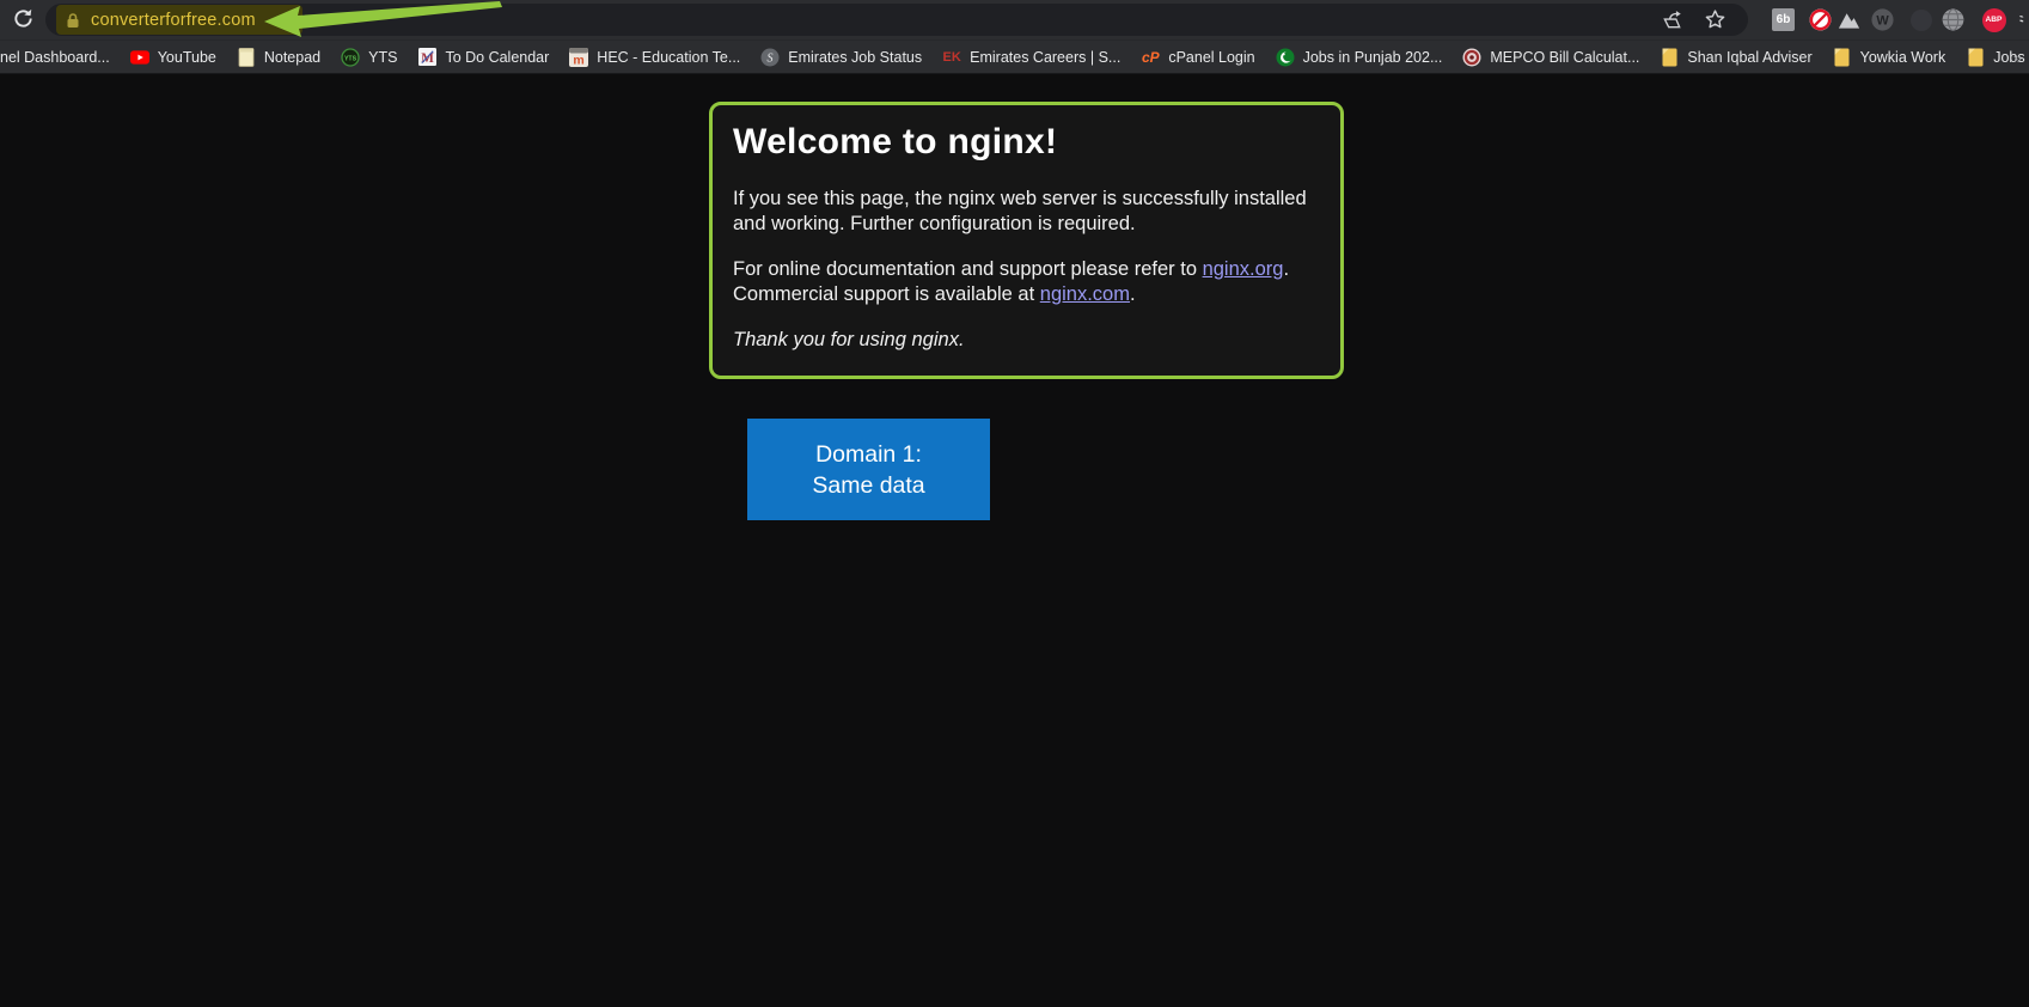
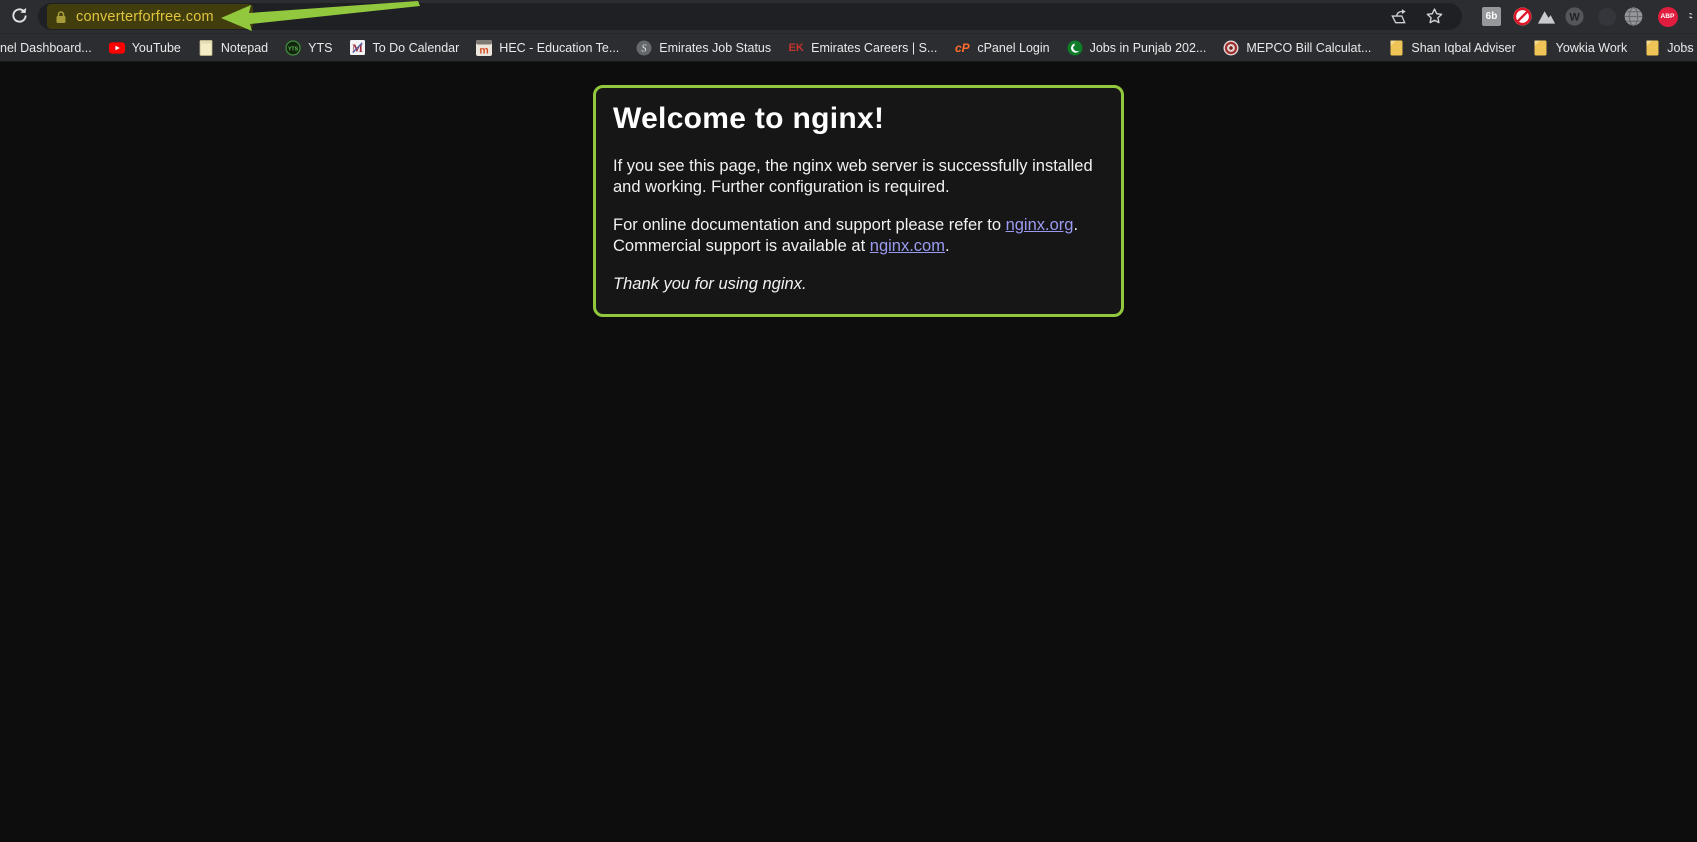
  converterforfree.com
  6b
  W
  nel Dashboard...
  YouTube
  Notepad
  YTS
  M
  To Do Calendar
  m
  HEC - Education Te...
  S
  Emirates Job Status
  EK
  Emirates Careers | S...
  cP
  cPanel Login
  Jobs in Punjab 202...
  MEPCO Bill Calculat...
  Shan Iqbal Adviser
  Yowkia Work
  »
  Welcome to nginx!
  If you see this page, the nginx web server is successfully installed and working. Further configuration is required.
  For online documentation and support please refer to nginx.org.
  Commercial support is available at nginx.com.
  Thank you for using nginx.
- Domain 1:
- Same data
